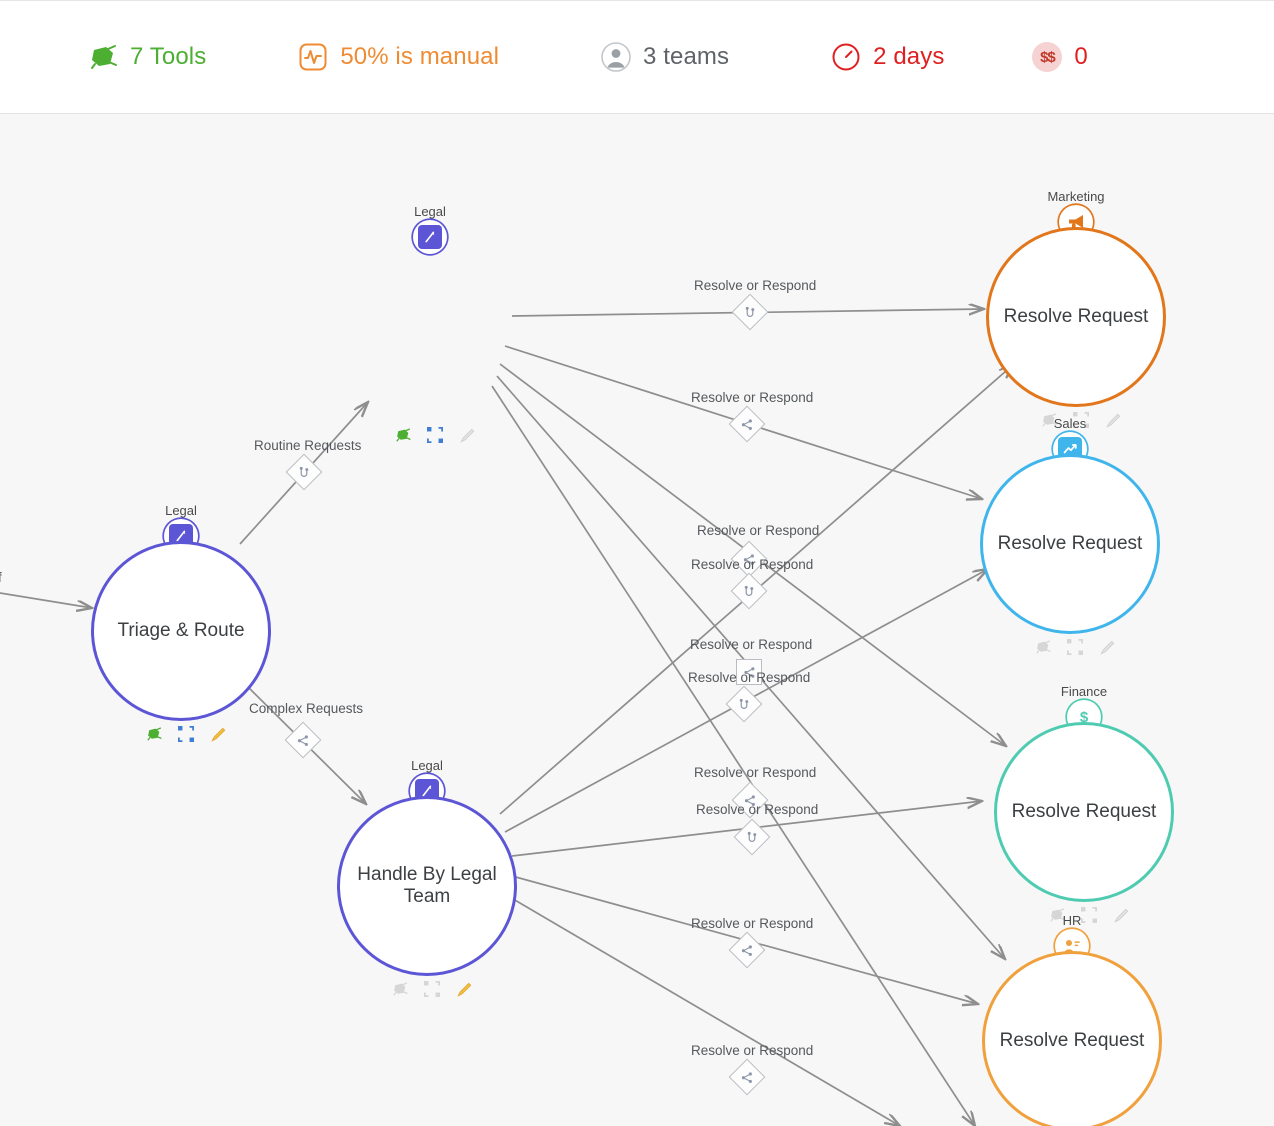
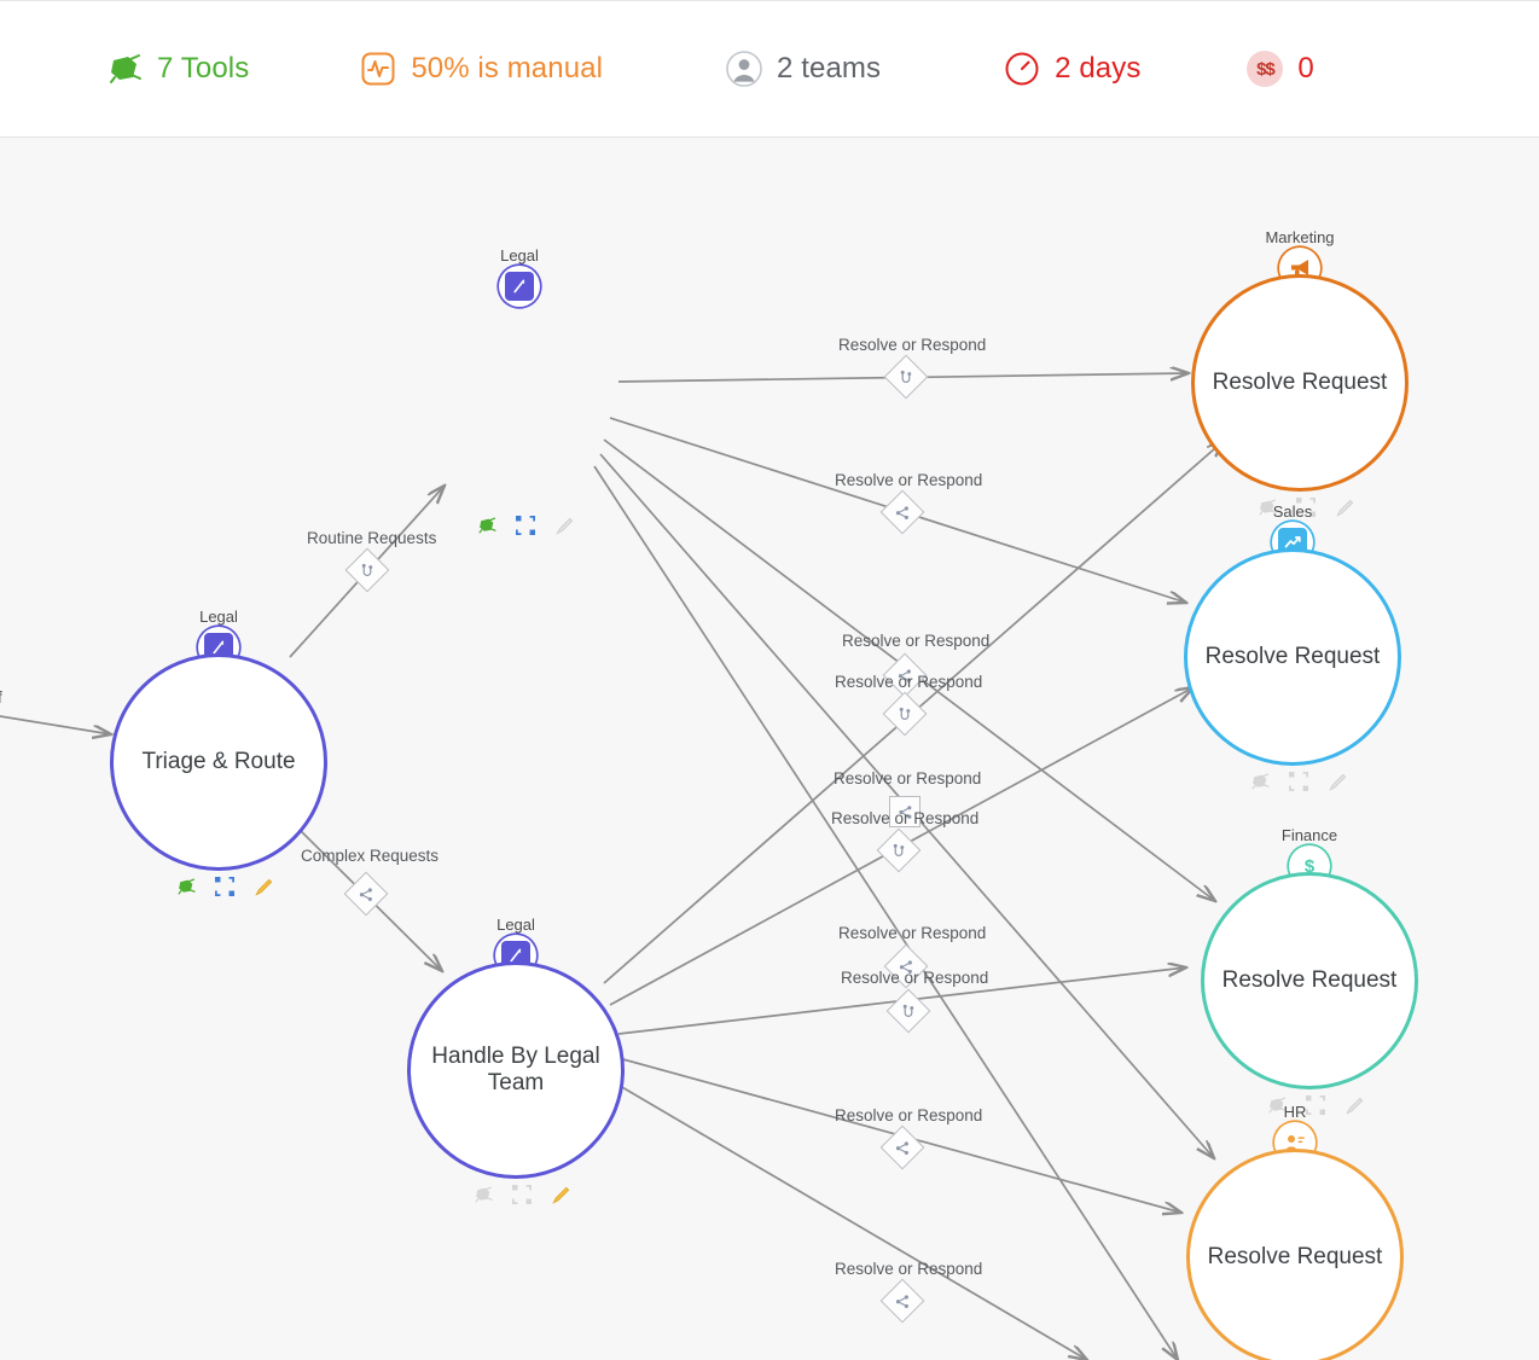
  7 Tools
  50% is manual
- 3 teams
+ 2 teams
  2 days
  $$
  0
  Legal
  Triage & Route
  Legal
  Legal
  Handle By Legal Team
  Marketing
  Resolve Request
  Sales
  Resolve Request
  Finance
  $
  Resolve Request
  HR
  Resolve Request
  Routine Requests
  Complex Requests
  Resolve or Respond
  Resolve or Respond
  Resolve or Respond
  Resolve or Respond
  Resolve or Respond
  Resolve or Respond
  Resolve or Respond
  Resolve or Respond
  Resolve or Respond
  Resolve or Respond
